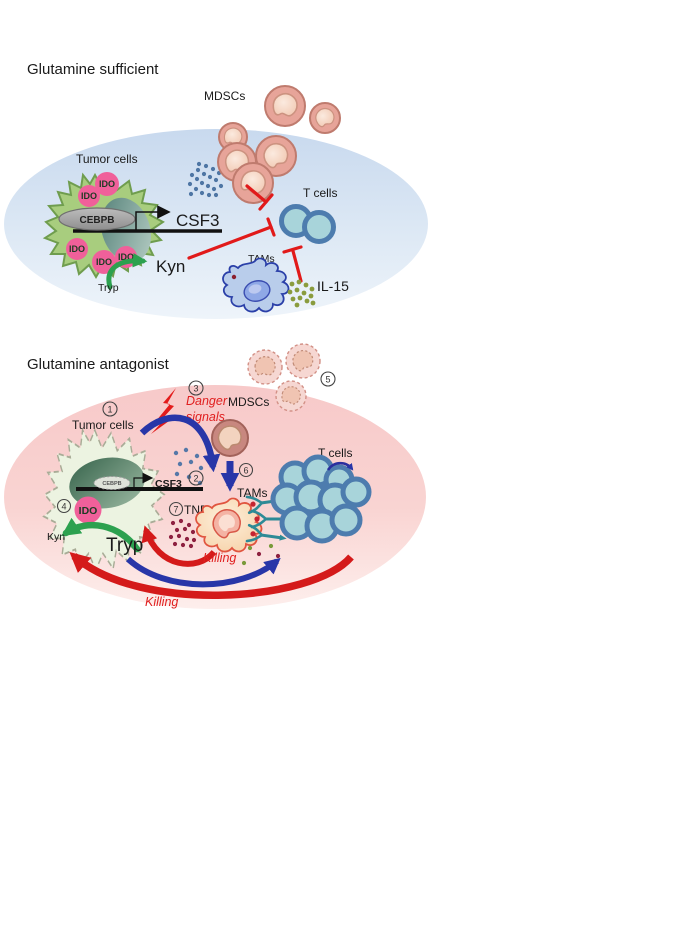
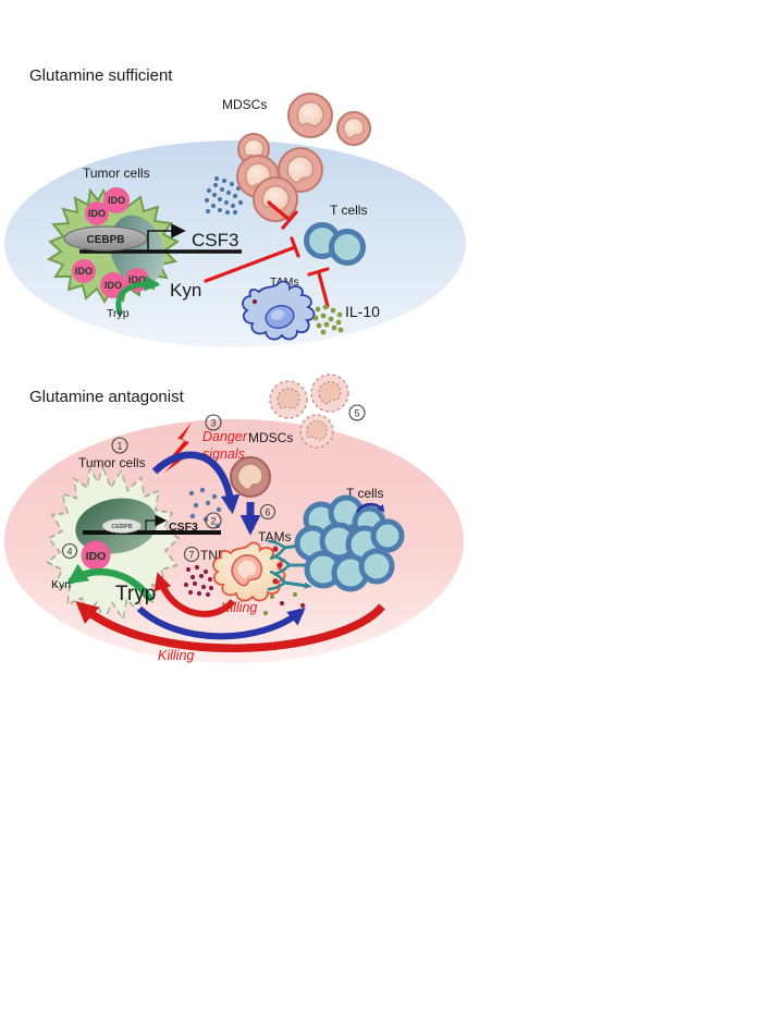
  Glutamine sufficient
  MDSCs
  Tumor cells
  CEBPB
  IDO
  IDO
  IDO
  IDO
  IDO
  CSF3
  Kyn
  Tryp
  T cells
  TMs
- IL-15
+ IL-10
  Glutamine antagonist
  5
  MDSCs
  3
  Danger
  signals
  6
  2
  1
  Tumor cells
  CSF3
  4
  IDO
  Kyn
  Tryp
  7
  TAMs
  T cells
  Killing
  Killing
